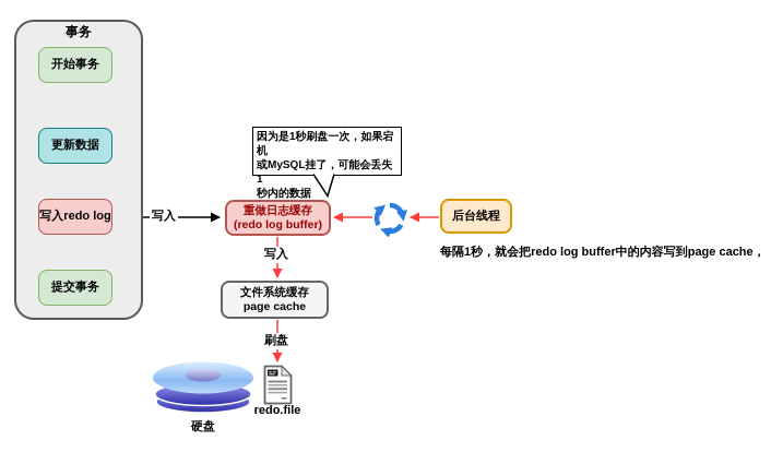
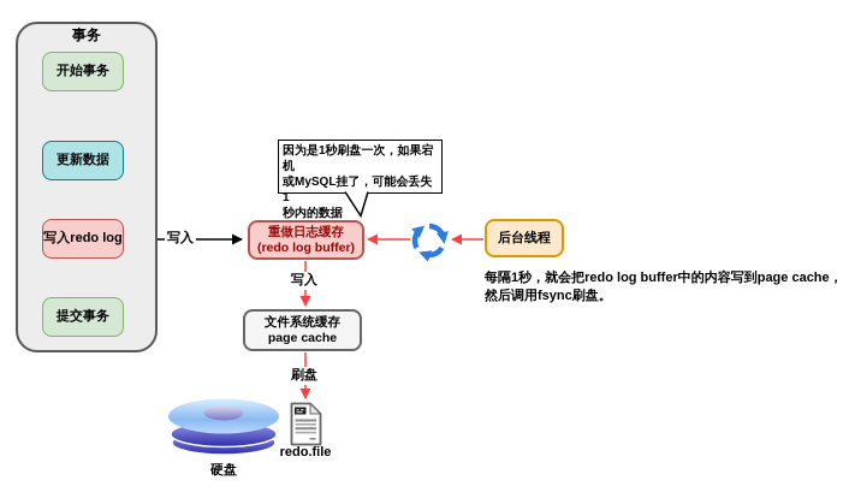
  事务
  开始事务
  更新数据
  写入redo log
  提交事务
  重做日志缓存
  (redo log buffer)
  因为是1秒刷盘一次，如果宕机
  或MySQL挂了，可能会丢失1
  秒内的数据
  后台线程
  每隔1秒，就会把redo log buffer中的内容写到page cache，
+ 然后调用fsync刷盘。
  文件系统缓存
  page cache
  写入
  写入
  刷盘
  硬盘
  redo.file
